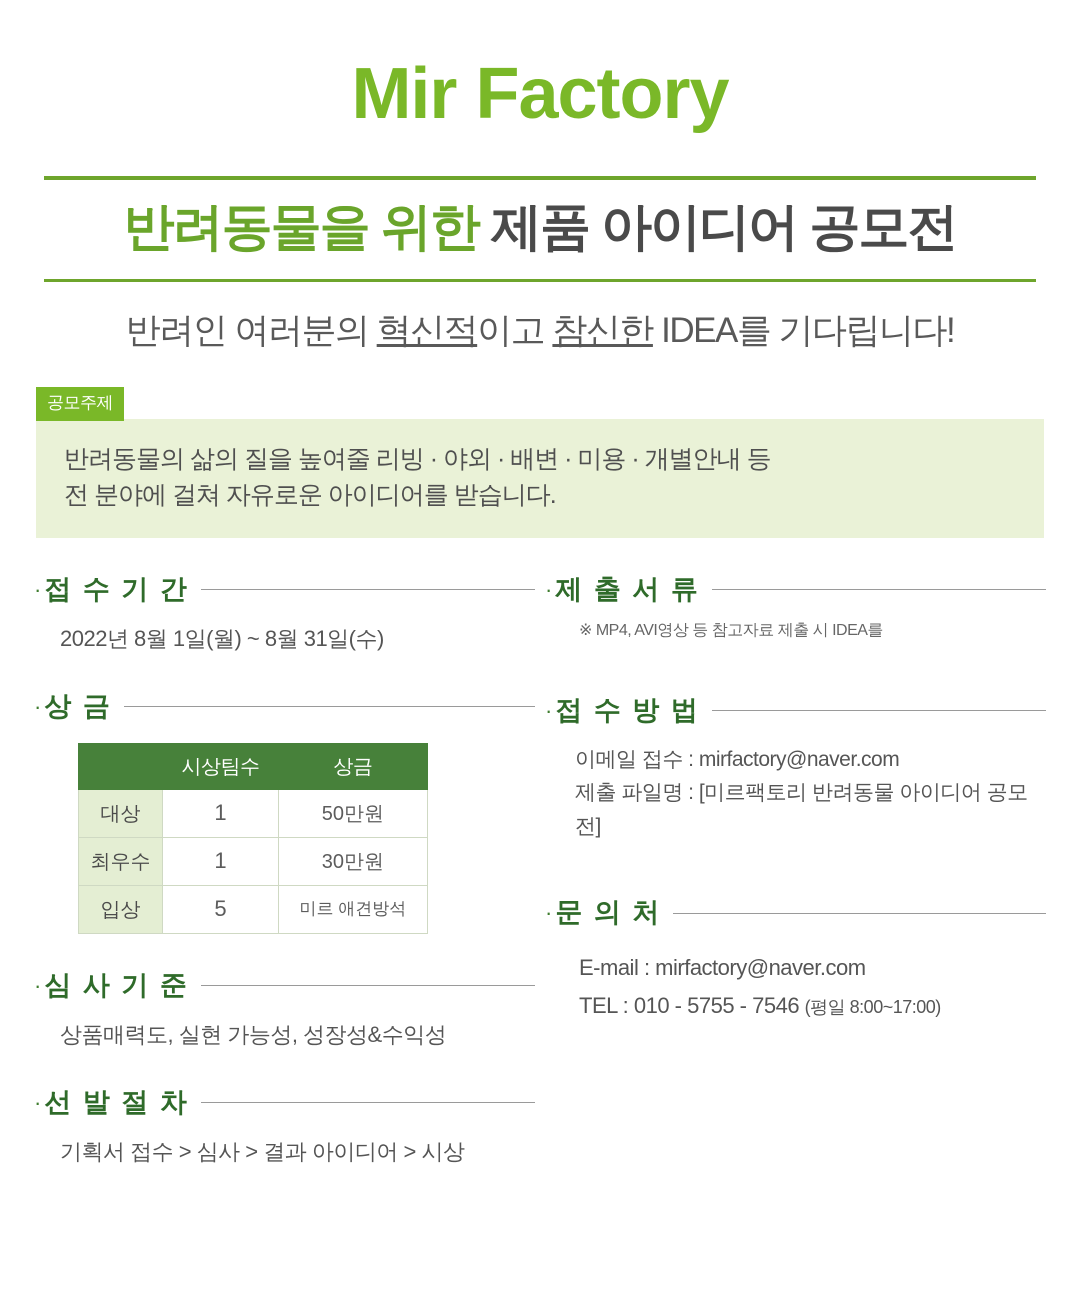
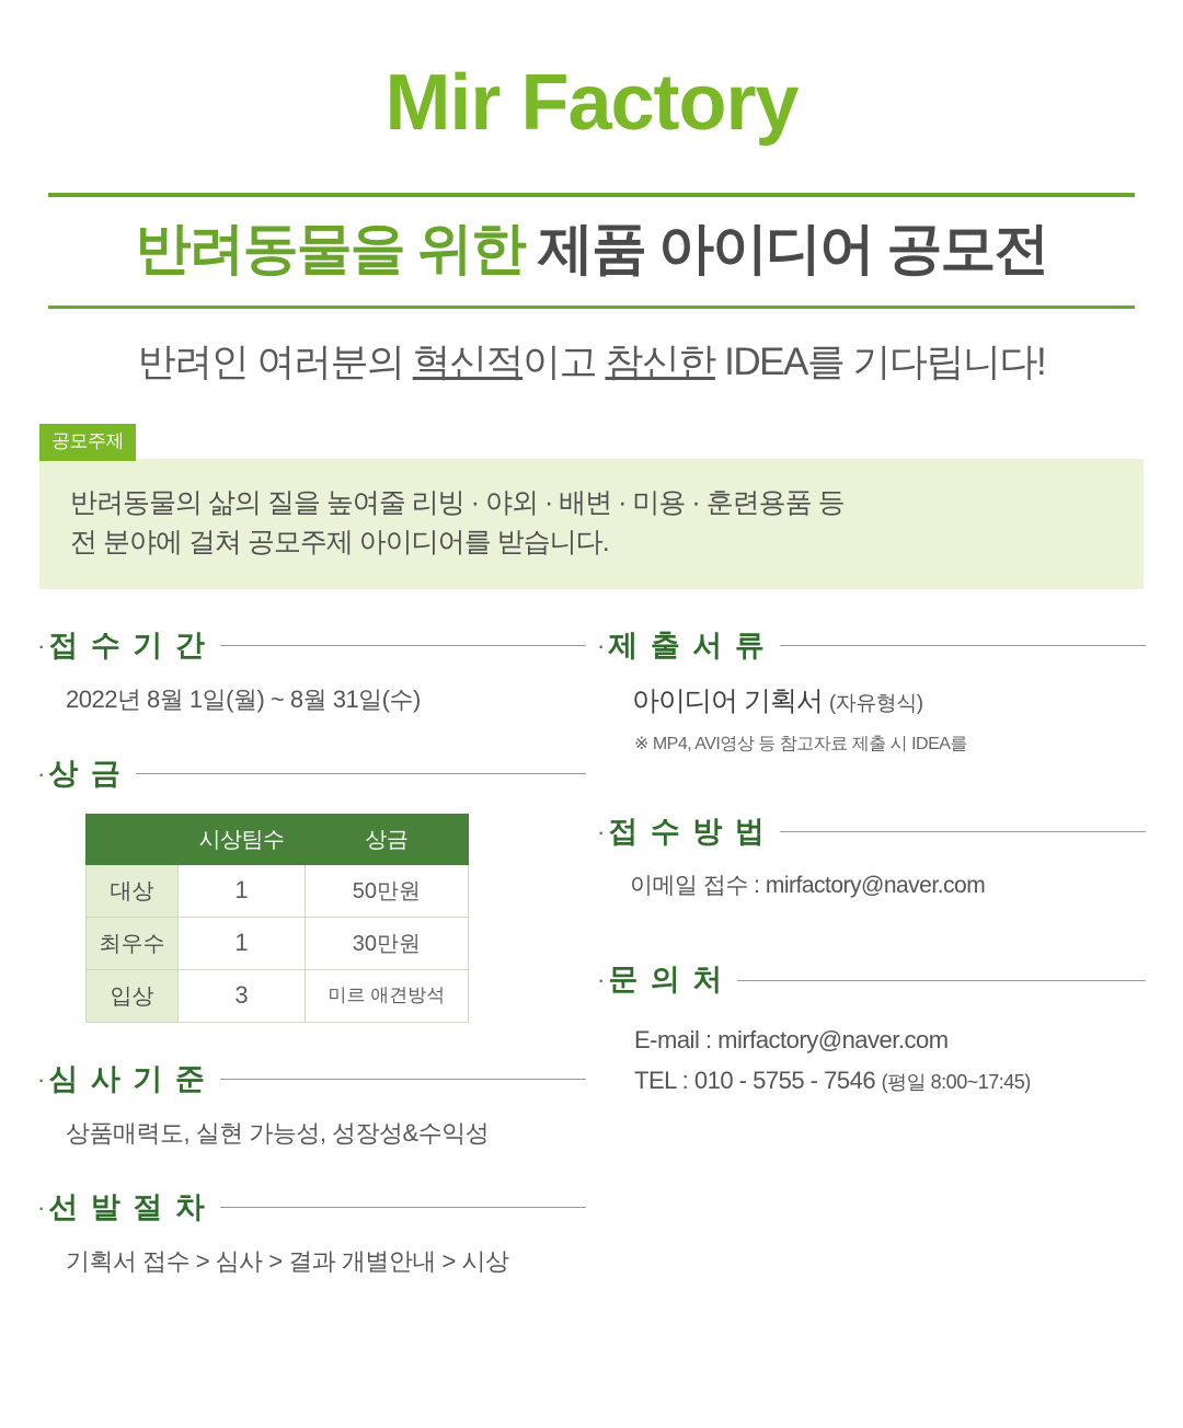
  Mir Factory
  반려동물을 위한 제품 아이디어 공모전
  반려인 여러분의 혁신적이고 참신한 IDEA를 기다립니다!
  공모주제
- 반려동물의 삶의 질을 높여줄 리빙 · 야외 · 배변 · 미용 · 개별안내 등
+ 반려동물의 삶의 질을 높여줄 리빙 · 야외 · 배변 · 미용 · 훈련용품 등
- 전 분야에 걸쳐 자유로운 아이디어를 받습니다.
+ 전 분야에 걸쳐 공모주제 아이디어를 받습니다.
  ·
  접 수 기 간
  2022년 8월 1일(월) ~ 8월 31일(수)
  ·
  상 금
  	시상팀수	상금
  대상	1	50만원
  최우수	1	30만원
- 입상	5	미르 애견방석
+ 입상	3	미르 애견방석
  ·
  심 사 기 준
  상품매력도, 실현 가능성, 성장성&수익성
  ·
  선 발 절 차
- 기획서 접수 > 심사 > 결과 아이디어 > 시상
+ 기획서 접수 > 심사 > 결과 개별안내 > 시상
  ·
  제 출 서 류
+ 아이디어 기획서 (자유형식)
  ※ MP4, AVI영상 등 참고자료 제출 시 IDEA를
  ·
  접 수 방 법
  이메일 접수 : mirfactory@naver.com
- 제출 파일명 : [미르팩토리 반려동물 아이디어 공모전]
  ·
  문 의 처
  E-mail : mirfactory@naver.com
- TEL : 010 - 5755 - 7546 (평일 8:00~17:00)
+ TEL : 010 - 5755 - 7546 (평일 8:00~17:45)
